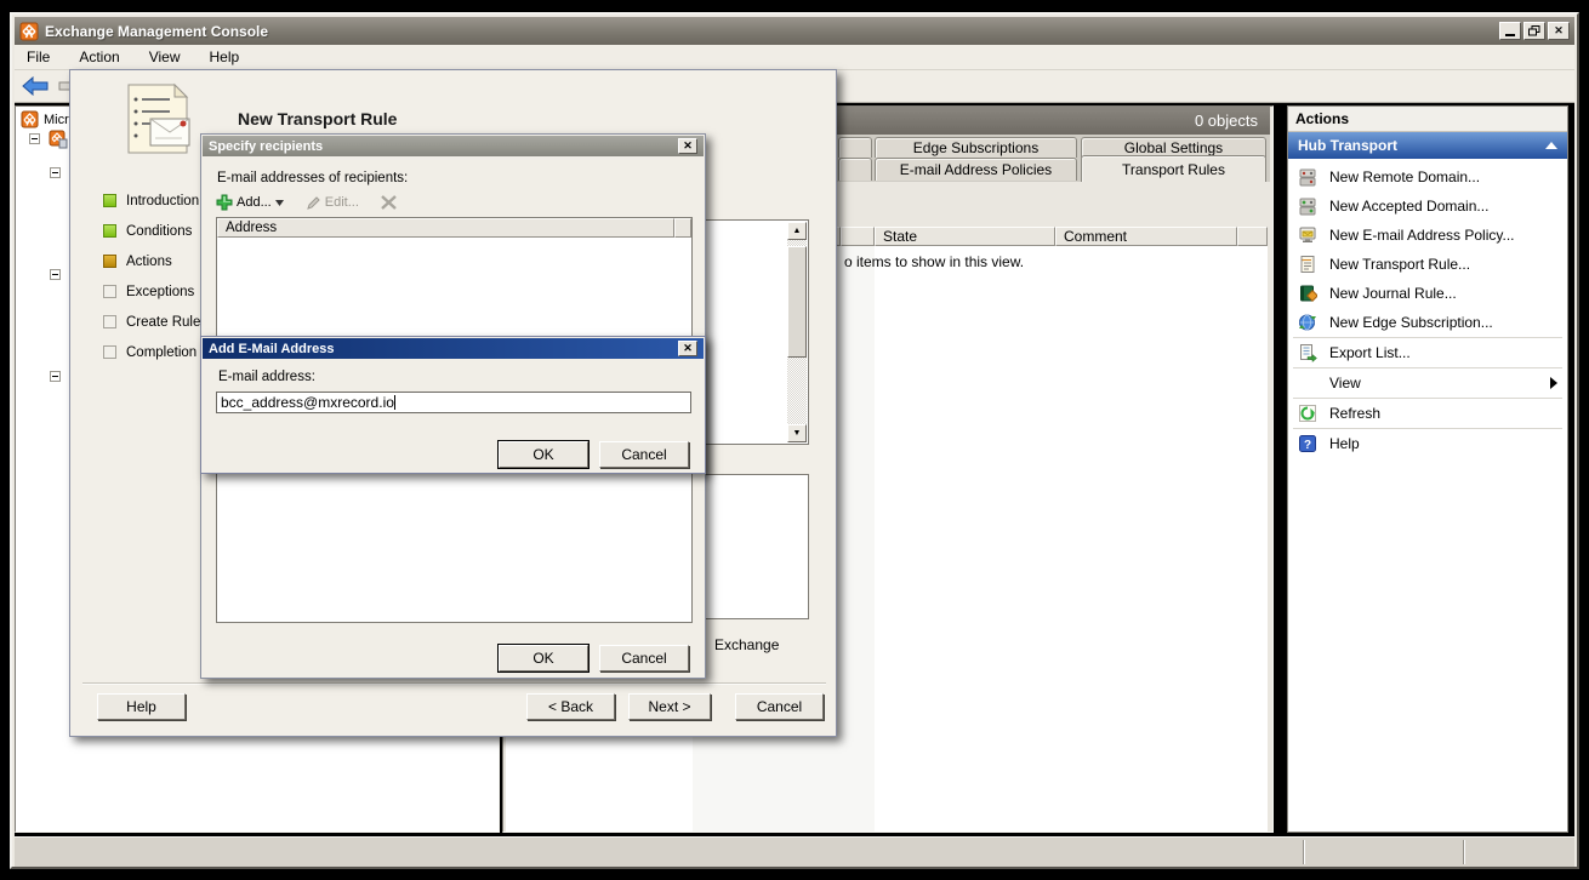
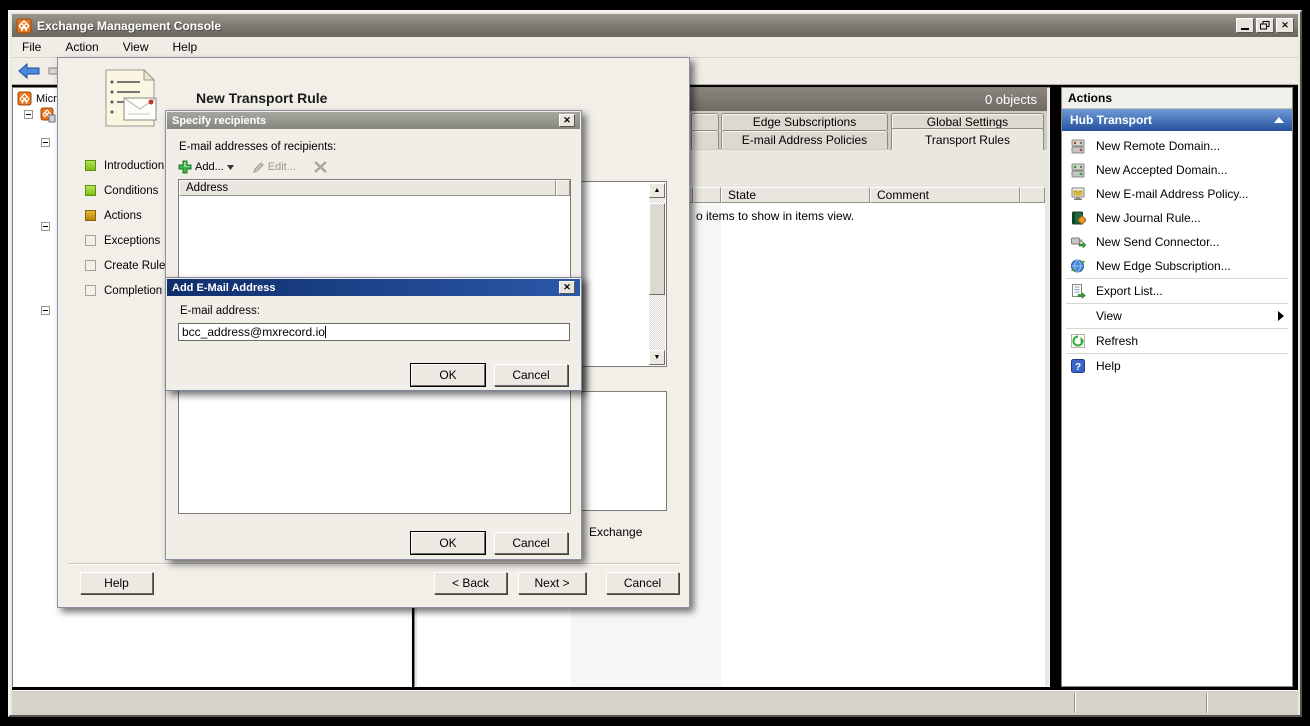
  Exchange Management Console
  ✕
  File
  Action
  View
  Help
  Micr
  0 objects
  Edge Subscriptions
  Global Settings
  E-mail Address Policies
  Transport Rules
  State
  Comment
- o items to show in this view.
+ o items to show in items view.
  Actions
  Hub Transport
  New Remote Domain...
  New Accepted Domain...
  New E-mail Address Policy...
- New Transport Rule...
  New Journal Rule...
+ New Send Connector...
  New Edge Subscription...
  Export List...
  View
  Refresh
  ?
  Help
  New Transport Rule
  Introduction
  Conditions
  Actions
  Exceptions
  Create Rule
  Completion
  Exchange
  Help
  < Back
  Next >
  Cancel
  Specify recipients
  ✕
  E-mail addresses of recipients:
  Add...
  Edit...
  Address
  OK
  Cancel
  Add E-Mail Address
  ✕
  E-mail address:
  bcc_address@mxrecord.io
  OK
  Cancel
